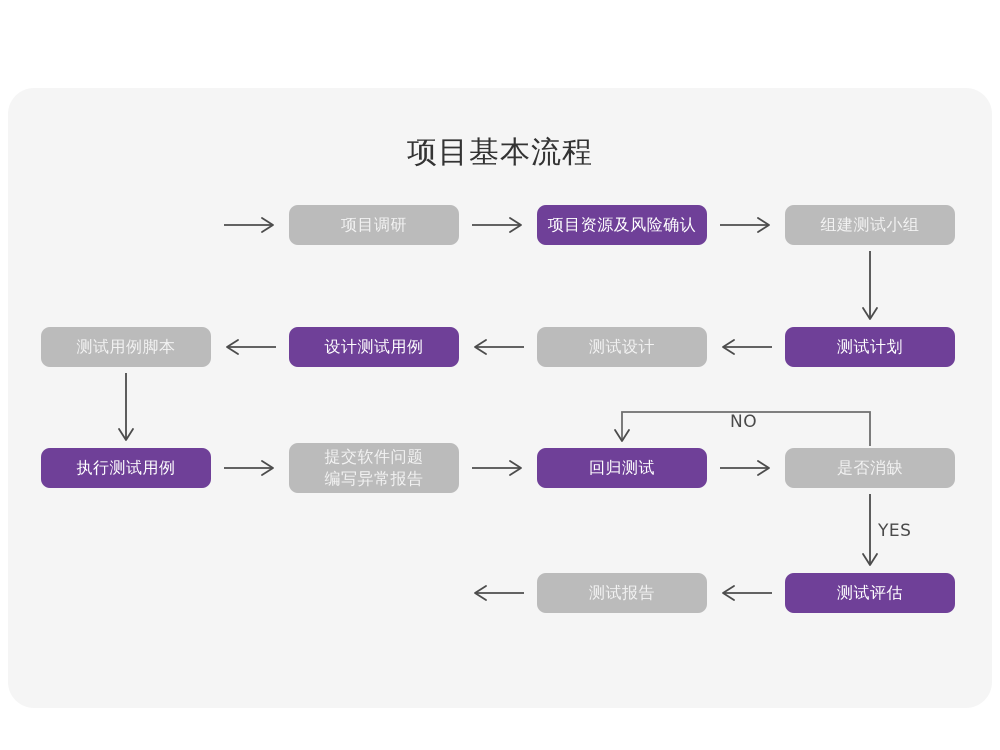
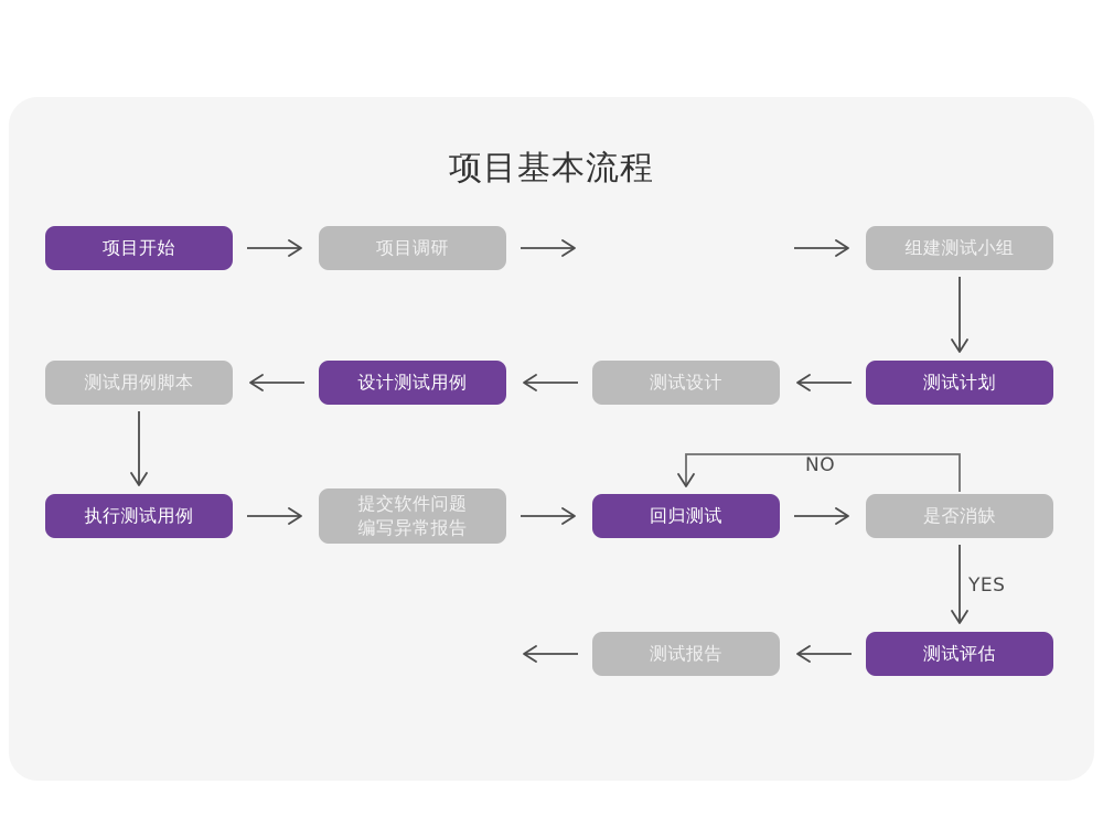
  项目基本流程
+ 项目开始
  项目调研
- 项目资源及风险确认
  组建测试小组
  测试用例脚本
  设计测试用例
  测试设计
  测试计划
  执行测试用例
  提交软件问题
  编写异常报告
  回归测试
  是否消缺
  测试报告
  测试评估
  NO
  YES
